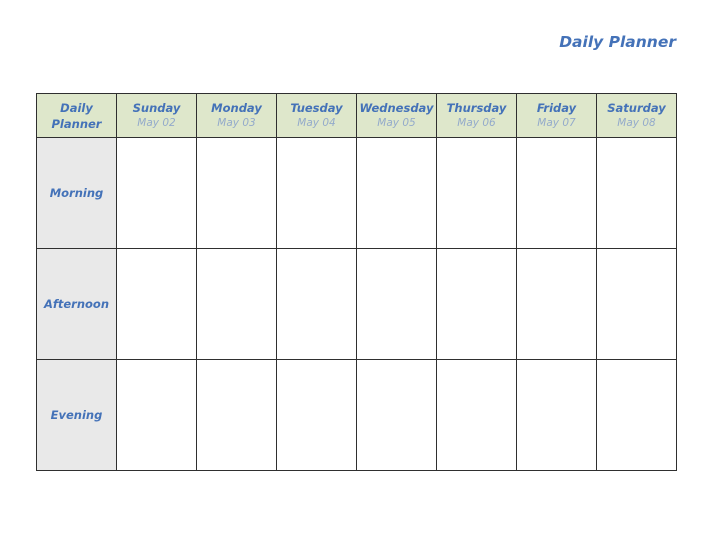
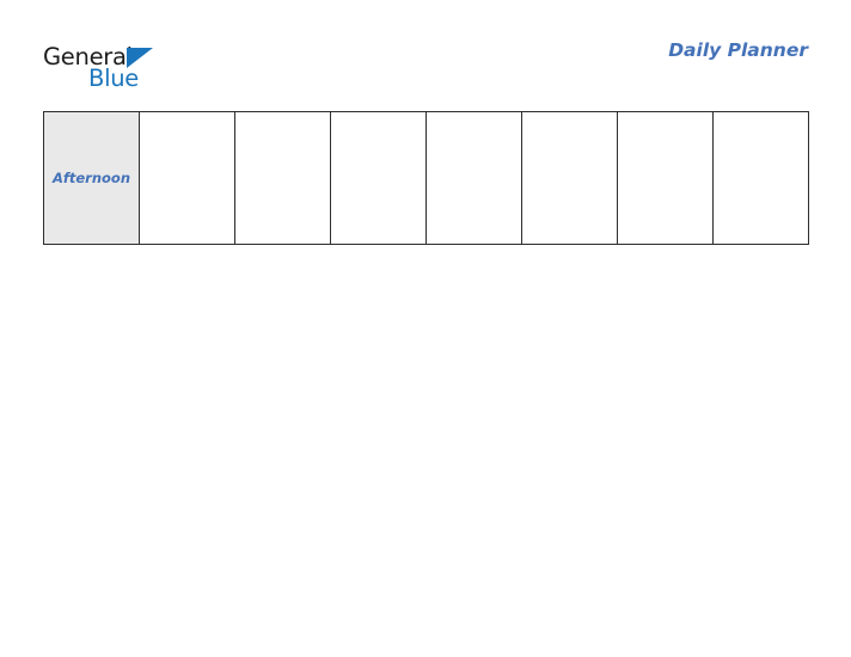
+ General
+ Blue
  Daily Planner
- DailyPlanner	SundayMay 02	MondayMay 03	TuesdayMay 04	WednesdayMay 05	ThursdayMay 06	FridayMay 07	SaturdayMay 08
- Morning
  Afternoon
- Evening
